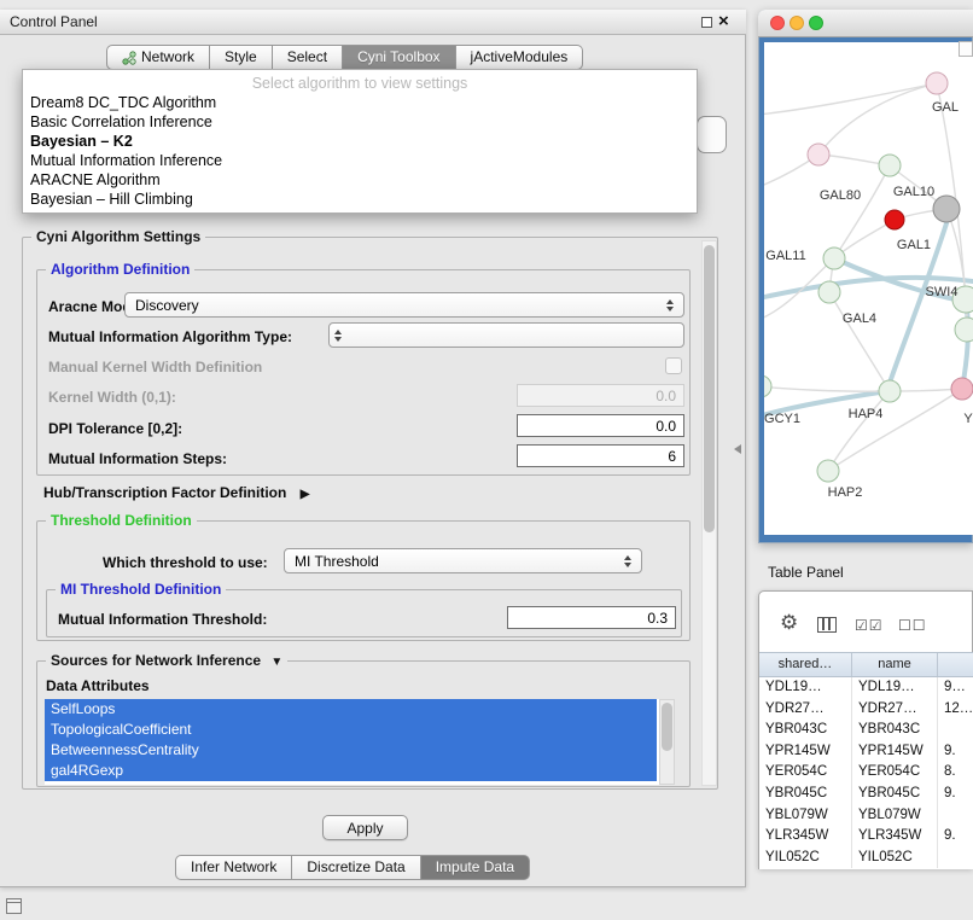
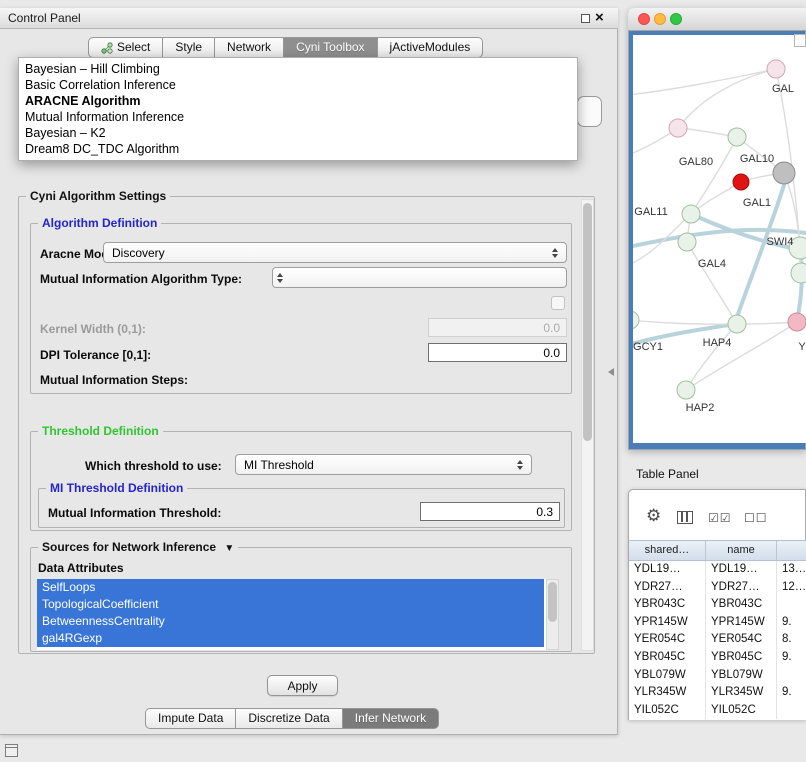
  Control Panel
  ×
- Network
+ Select
  Style
- Select
+ Network
  Cyni Toolbox
  jActiveModules
- Select algorithm to view settings
- Dream8 DC_TDC Algorithm
+ Bayesian – Hill Climbing
  Basic Correlation Inference
- Bayesian – K2
+ ARACNE Algorithm
  Mutual Information Inference
- ARACNE Algorithm
+ Bayesian – K2
- Bayesian – Hill Climbing
+ Dream8 DC_TDC Algorithm
  Cyni Algorithm Settings
  Algorithm Definition
  Aracne Mo
  Discovery
  Mutual Information Algorithm Type:
- Manual Kernel Width Definition
  Kernel Width (0,1):
  0.0
- DPI Tolerance [0,2]:
+ DPI Tolerance [0,1]:
  0.0
  Mutual Information Steps:
- 6
- Hub/Transcription Factor Definition ▶
  Threshold Definition
  Which threshold to use:
  MI Threshold
  MI Threshold Definition
  Mutual Information Threshold:
  0.3
  Sources for Network Inference ▼
  Data Attributes
  SelfLoops
  TopologicalCoefficient
  BetweennessCentrality
  gal4RGexp
  Apply
- Infer Network
+ Impute Data
  Discretize Data
- Impute Data
+ Infer Network
  GAL
  GAL80
  GAL10
  GAL11
  GAL1
  SWI4
  GAL4
  GCY1
  HAP4
  HAP2
  Y
  Table Panel
  ⚙
  ☑☑
  ☐☐
  shared…
  name
  YDL19…
  YDL19…
- 9…
+ 13…
  YDR27…
  YDR27…
  12…
  YBR043C
  YBR043C
  YPR145W
  YPR145W
  9.
  YER054C
  YER054C
  8.
  YBR045C
  YBR045C
  9.
  YBL079W
  YBL079W
  YLR345W
  YLR345W
  9.
  YIL052C
  YIL052C
